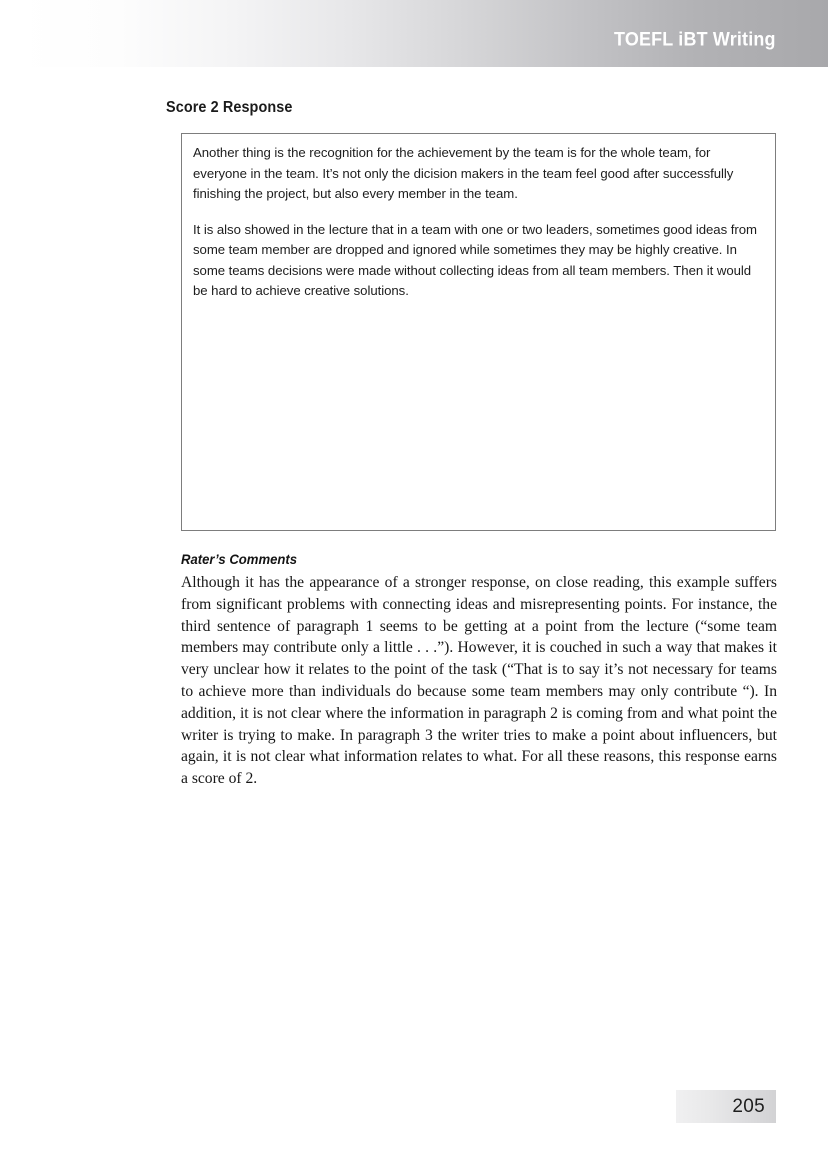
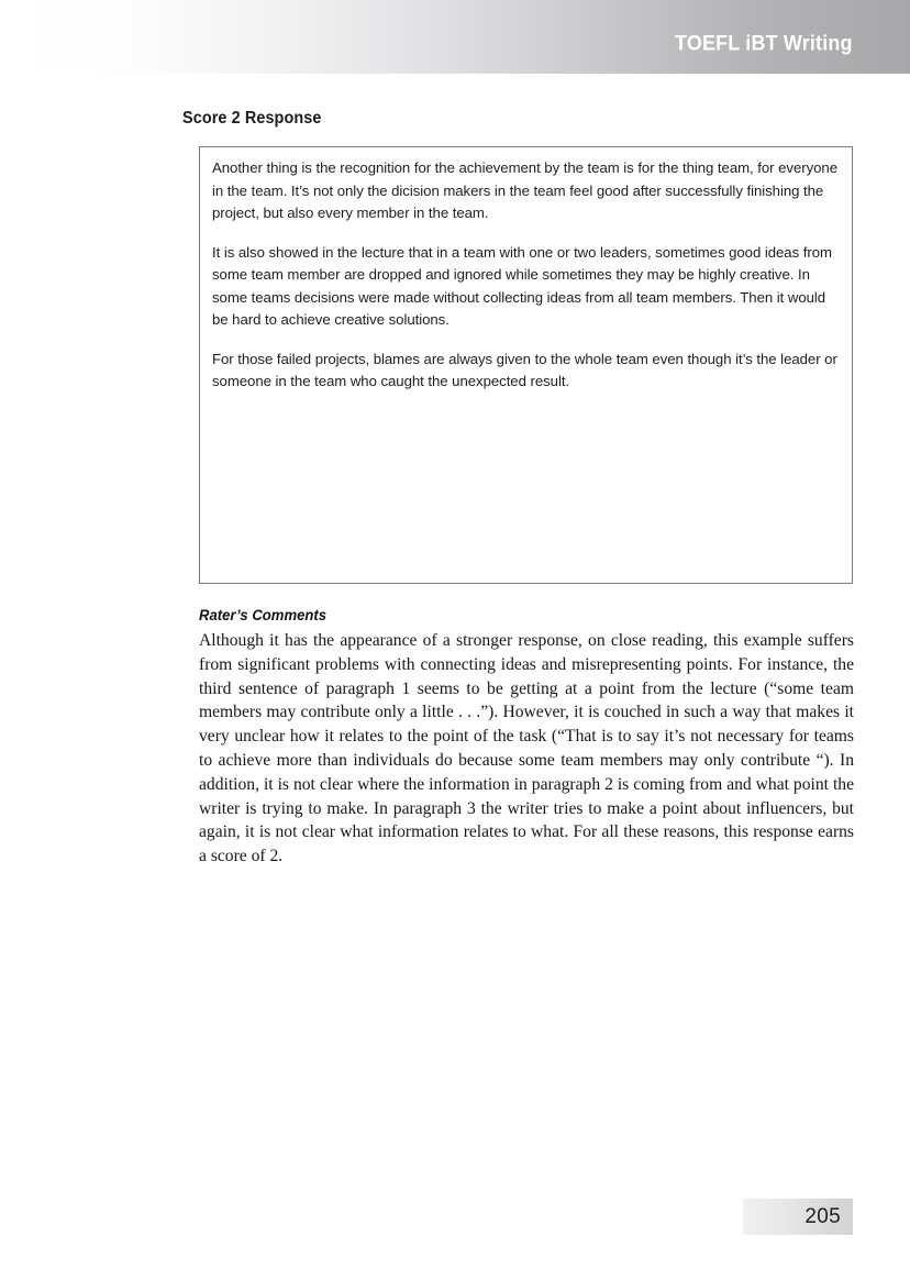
  TOEFL iBT Writing
  Score 2 Response
- Another thing is the recognition for the achievement by the team is for the whole team, for everyone in the team. It’s not only the dicision makers in the team feel good after successfully finishing the project, but also every member in the team.
+ Another thing is the recognition for the achievement by the team is for the thing team, for everyone in the team. It’s not only the dicision makers in the team feel good after successfully finishing the project, but also every member in the team.
  It is also showed in the lecture that in a team with one or two leaders, sometimes good ideas from some team member are dropped and ignored while sometimes they may be highly creative. In some teams decisions were made without collecting ideas from all team members. Then it would be hard to achieve creative solutions.
+ For those failed projects, blames are always given to the whole team even though it’s the leader or someone in the team who caught the unexpected result.
  Rater’s Comments
  Although it has the appearance of a stronger response, on close reading, this example suffers from significant problems with connecting ideas and misrepresenting points. For instance, the third sentence of paragraph 1 seems to be getting at a point from the lecture (“some team members may contribute only a little . . .”). However, it is couched in such a way that makes it very unclear how it relates to the point of the task (“That is to say it’s not necessary for teams to achieve more than individuals do because some team members may only contribute “). In addition, it is not clear where the information in paragraph 2 is coming from and what point the writer is trying to make. In paragraph 3 the writer tries to make a point about influencers, but again, it is not clear what information relates to what. For all these reasons, this response earns a score of 2.
  205
